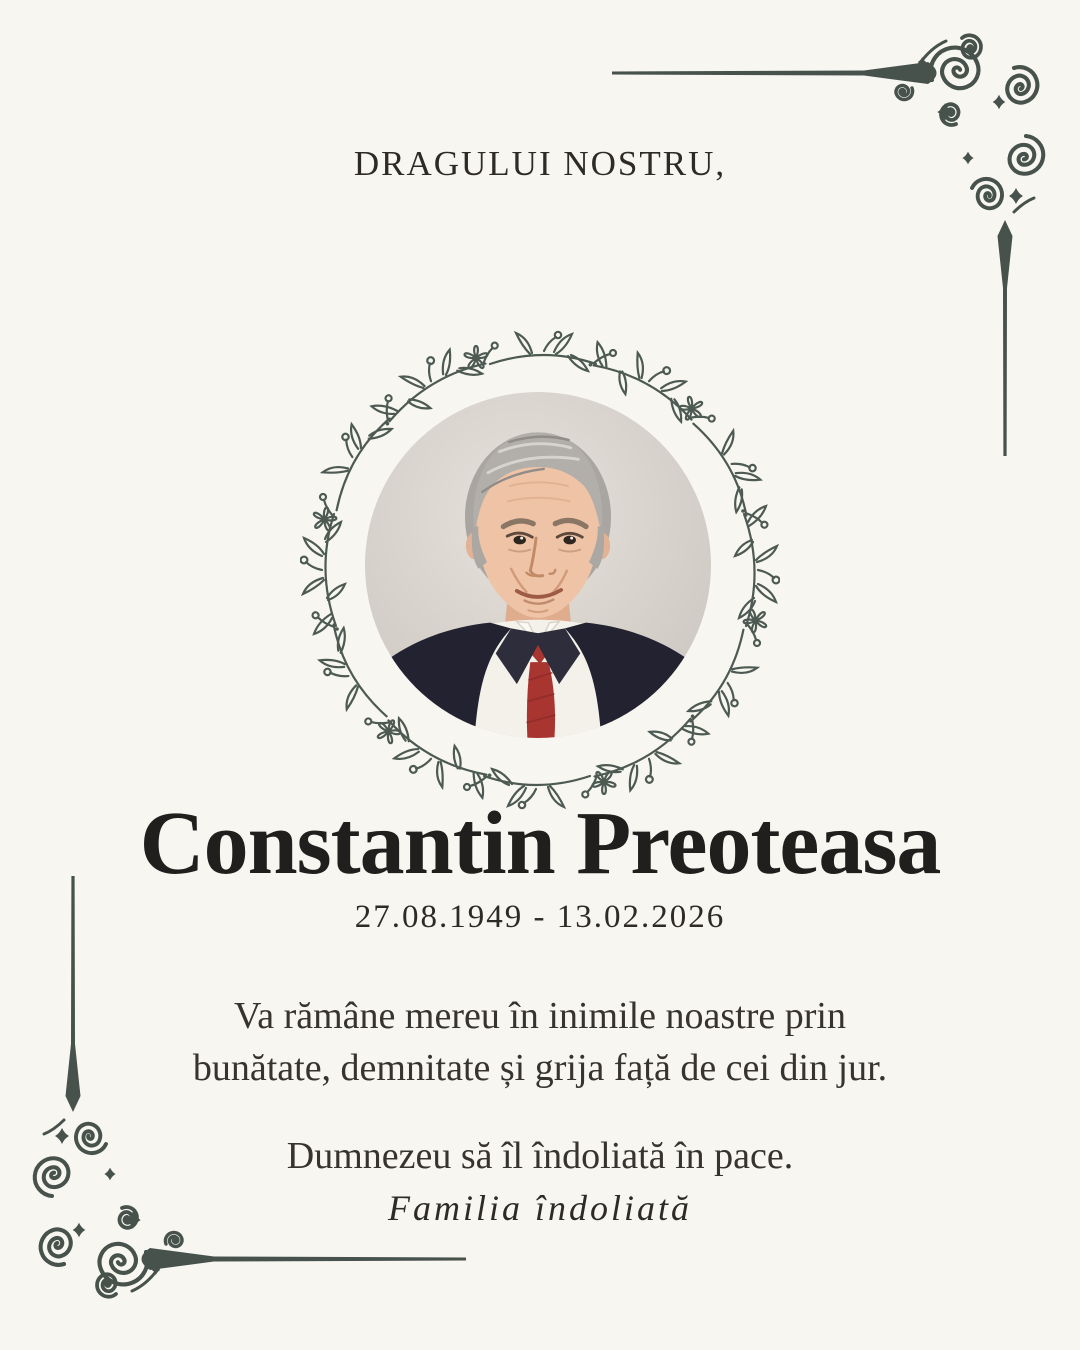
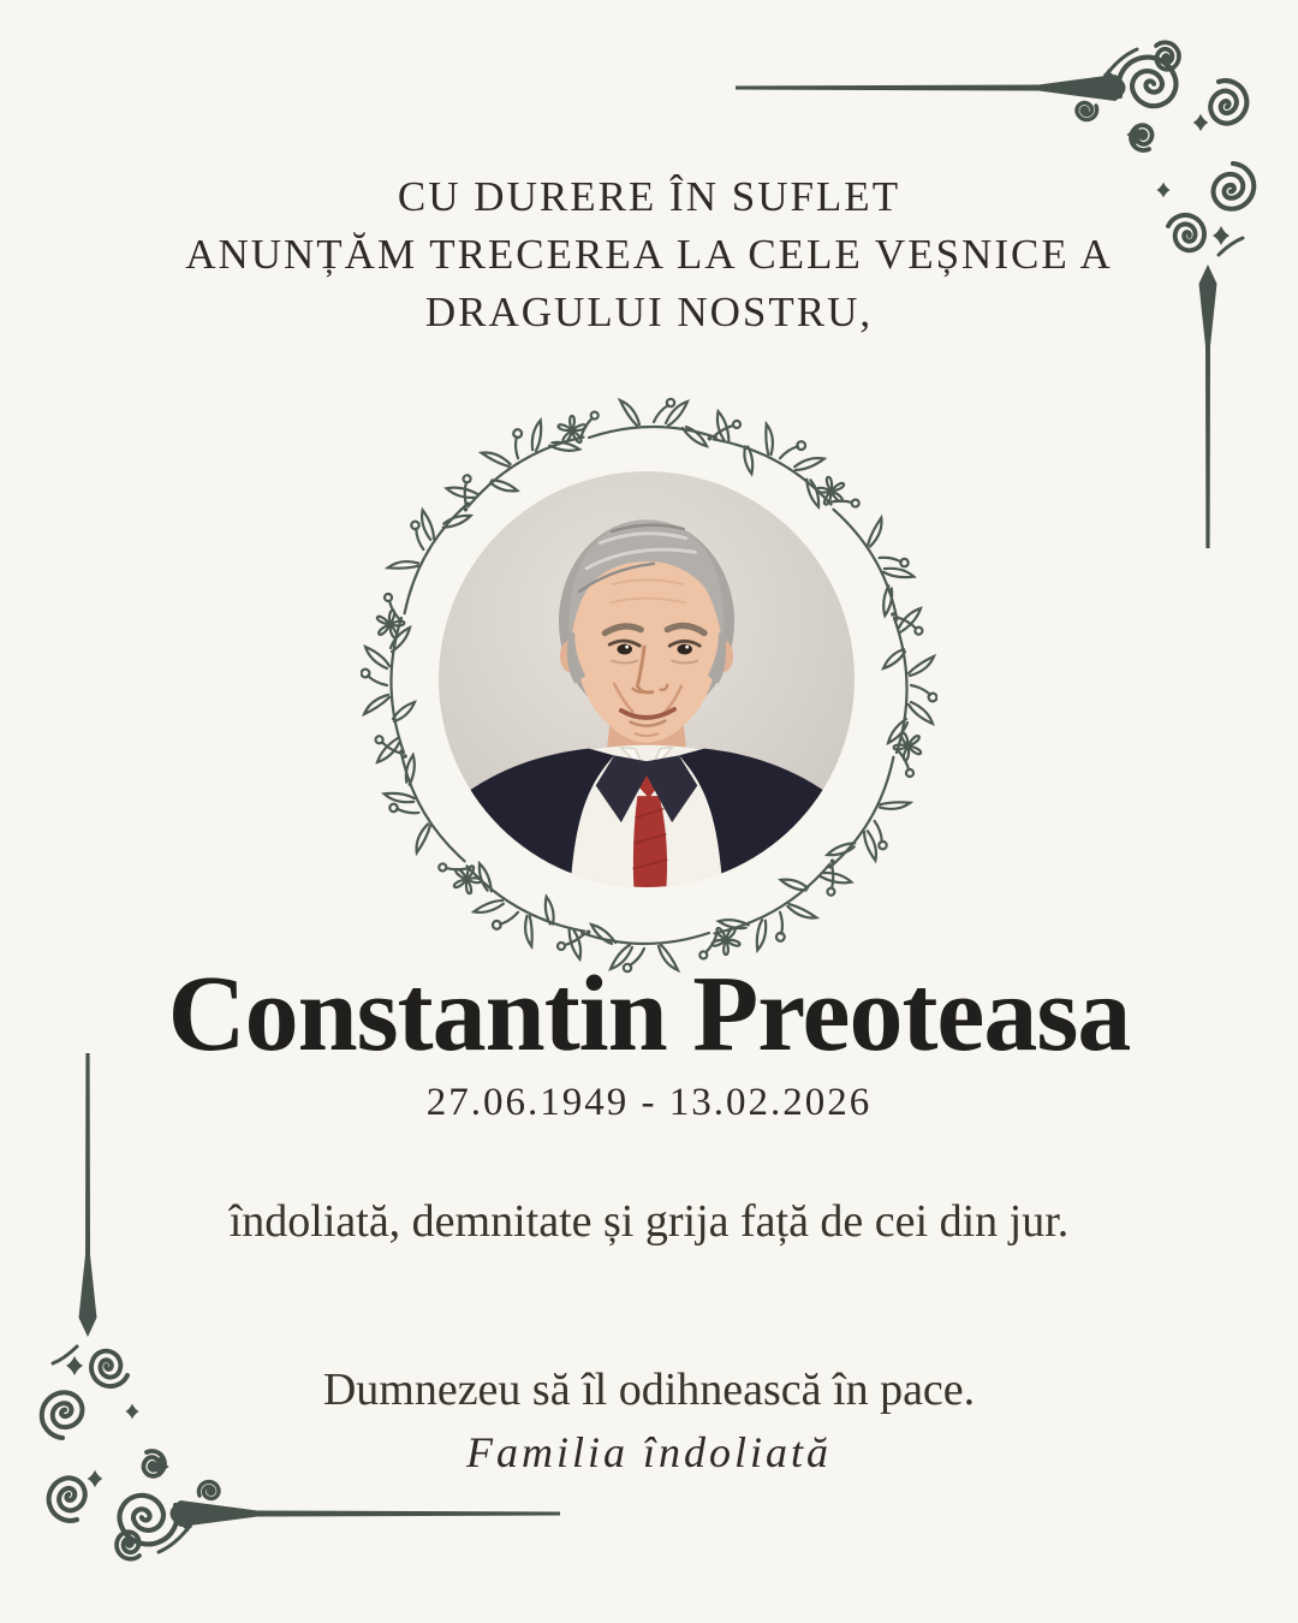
+ CU DURERE ÎN SUFLET
+ ANUNȚĂM TRECEREA LA CELE VEȘNICE A
  DRAGULUI NOSTRU,
  Constantin Preoteasa
- 27.08.1949 - 13.02.2026
+ 27.06.1949 - 13.02.2026
- Va rămâne mereu în inimile noastre prin
- bunătate, demnitate și grija față de cei din jur.
+ îndoliată, demnitate și grija față de cei din jur.
- Dumnezeu să îl îndoliată în pace.
+ Dumnezeu să îl odihnească în pace.
  Familia îndoliată
